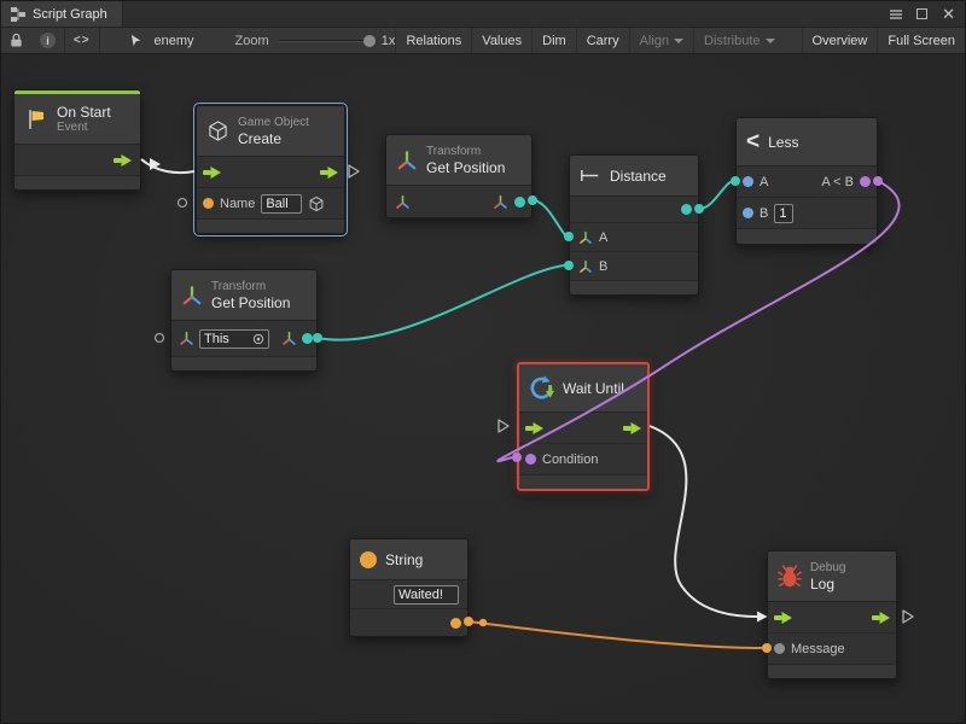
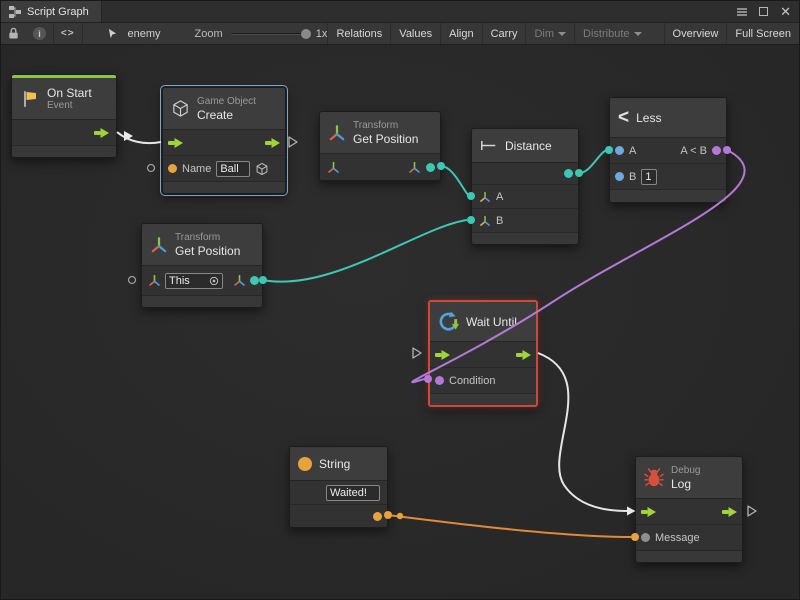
  Script Graph
  ✕
  i
  <>
  enemy
  Zoom
  1x
  Relations
  Values
- Dim
+ Align
  Carry
- Align
+ Dim
  Distribute
  Overview
  Full Screen
  On Start
  Event
  Game Object
  Create
  Name
  Ball
  Transform
  Get Position
  Distance
  A
  B
  <
  Less
  A
  A < B
  B
  1
  Transform
  Get Position
  This
  Wait Until
  Condition
  String
  Waited!
  Debug
  Log
  Message
